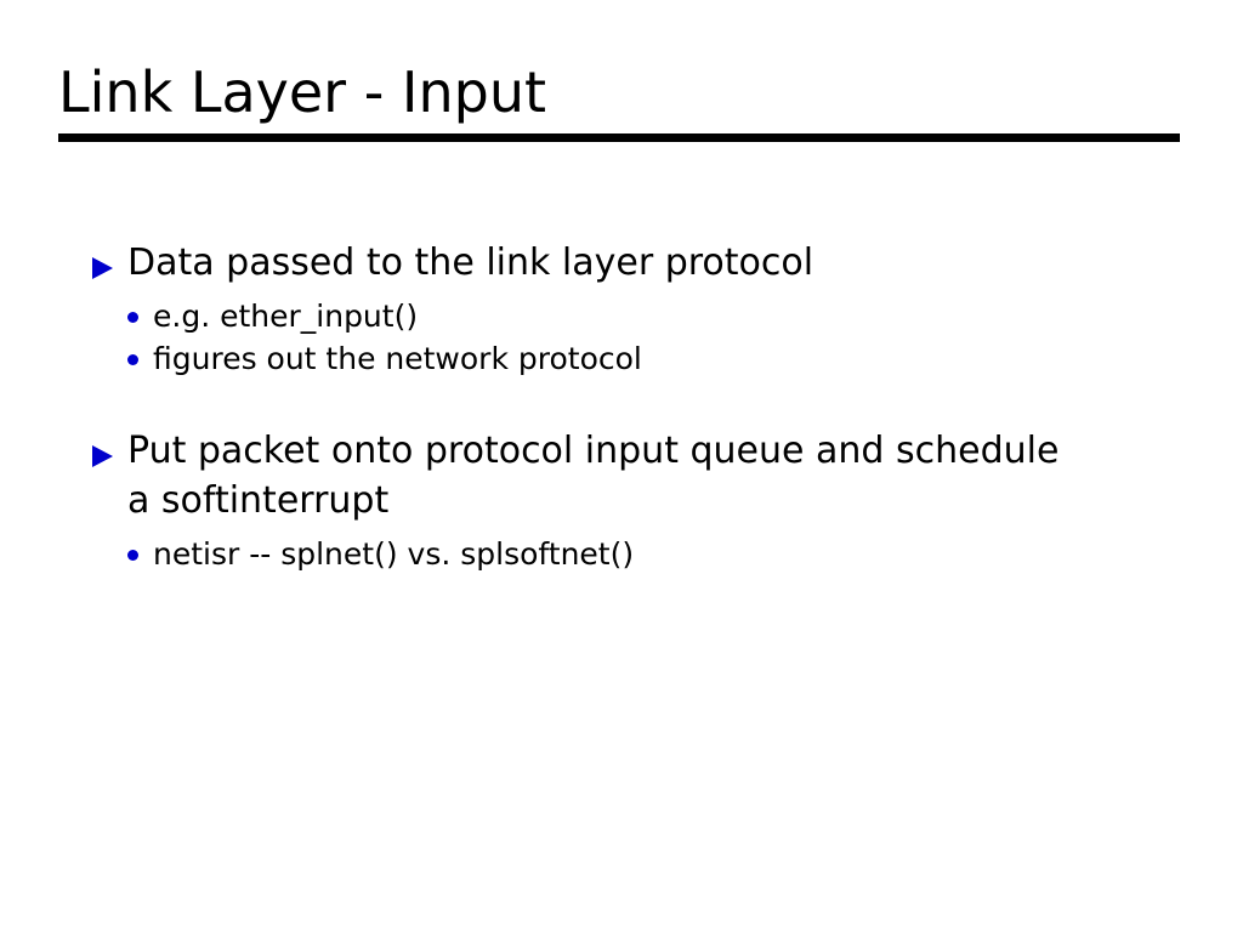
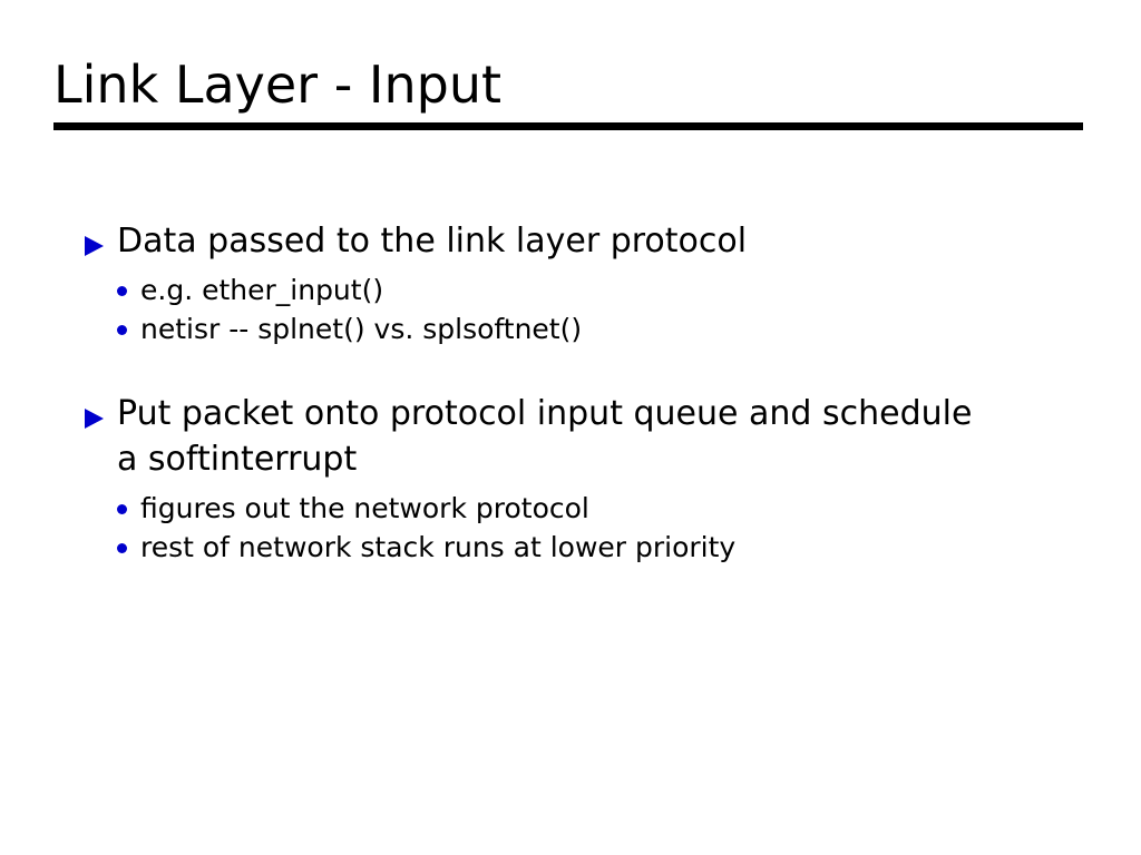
  Link Layer - Input
  Data passed to the link layer protocol
  e.g. ether_input()
- figures out the network protocol
+ netisr -- splnet() vs. splsoftnet()
  Put packet onto protocol input queue and schedule a softinterrupt
- netisr -- splnet() vs. splsoftnet()
+ figures out the network protocol
+ rest of network stack runs at lower priority
